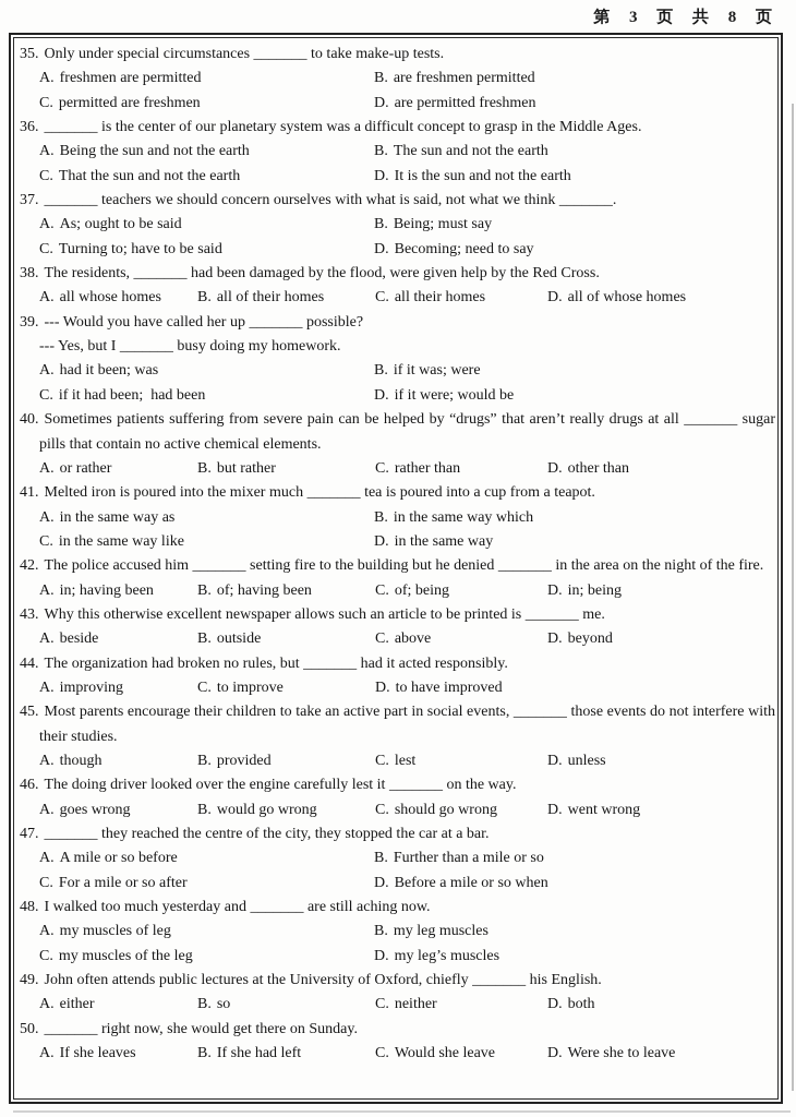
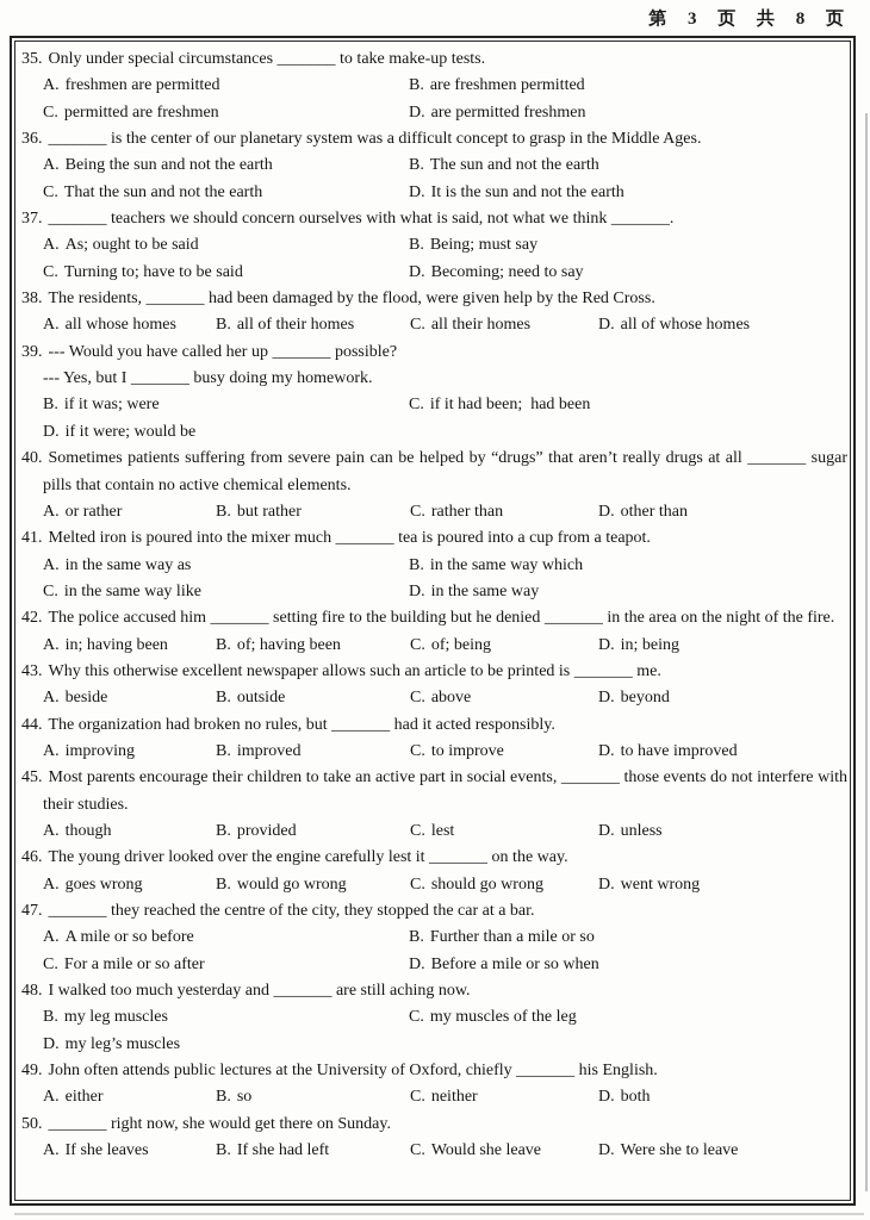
  第 3 页 共 8 页
  35. Only under special circumstances _______ to take make-up tests.
  A. freshmen are permitted
  B. are freshmen permitted
  C. permitted are freshmen
  D. are permitted freshmen
  36. _______ is the center of our planetary system was a difficult concept to grasp in the Middle Ages.
  A. Being the sun and not the earth
  B. The sun and not the earth
  C. That the sun and not the earth
  D. It is the sun and not the earth
  37. _______ teachers we should concern ourselves with what is said, not what we think _______.
  A. As; ought to be said
  B. Being; must say
  C. Turning to; have to be said
  D. Becoming; need to say
  38. The residents, _______ had been damaged by the flood, were given help by the Red Cross.
  A. all whose homes
  B. all of their homes
  C. all their homes
  D. all of whose homes
  39. --- Would you have called her up _______ possible?
  --- Yes, but I _______ busy doing my homework.
- A. had it been; was
  B. if it was; were
  C. if it had been; had been
  D. if it were; would be
  40. Sometimes patients suffering from severe pain can be helped by “drugs” that aren’t really drugs at all _______ sugar pills that contain no active chemical elements.
  A. or rather
  B. but rather
  C. rather than
  D. other than
  41. Melted iron is poured into the mixer much _______ tea is poured into a cup from a teapot.
  A. in the same way as
  B. in the same way which
  C. in the same way like
  D. in the same way
  42. The police accused him _______ setting fire to the building but he denied _______ in the area on the night of the fire.
  A. in; having been
  B. of; having been
  C. of; being
  D. in; being
  43. Why this otherwise excellent newspaper allows such an article to be printed is _______ me.
  A. beside
  B. outside
  C. above
  D. beyond
  44. The organization had broken no rules, but _______ had it acted responsibly.
  A. improving
+ B. improved
  C. to improve
  D. to have improved
  45. Most parents encourage their children to take an active part in social events, _______ those events do not interfere with their studies.
  A. though
  B. provided
  C. lest
  D. unless
- 46. The doing driver looked over the engine carefully lest it _______ on the way.
+ 46. The young driver looked over the engine carefully lest it _______ on the way.
  A. goes wrong
  B. would go wrong
  C. should go wrong
  D. went wrong
  47. _______ they reached the centre of the city, they stopped the car at a bar.
  A. A mile or so before
  B. Further than a mile or so
  C. For a mile or so after
  D. Before a mile or so when
  48. I walked too much yesterday and _______ are still aching now.
- A. my muscles of leg
  B. my leg muscles
  C. my muscles of the leg
  D. my leg’s muscles
  49. John often attends public lectures at the University of Oxford, chiefly _______ his English.
  A. either
  B. so
  C. neither
  D. both
  50. _______ right now, she would get there on Sunday.
  A. If she leaves
  B. If she had left
  C. Would she leave
  D. Were she to leave
